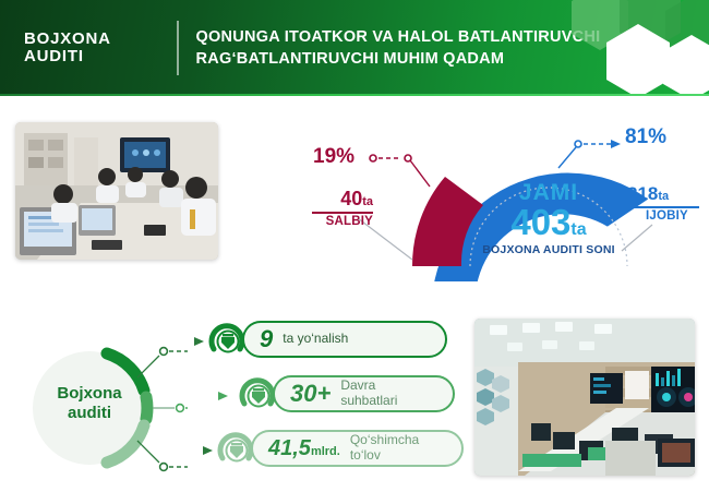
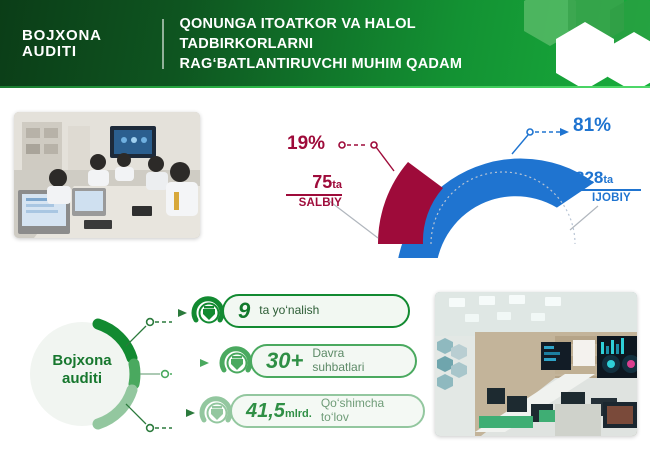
  BOJXONA AUDITI
- QONUNGA ITOATKOR VA HALOL BATLANTIRUVCHI
+ QONUNGA ITOATKOR VA HALOL TADBIRKORLARNI
  RAG‘BATLANTIRUVCHI MUHIM QADAM
- JAMI
- 403ta
- BOJXONA AUDITI SONI
  19%
  81%
- 40ta
+ 75ta
  SALBIY
- 218ta
+ 328ta
  IJOBIY
  Bojxona
  auditi
  9
  ta yo‘nalish
  30+
  Davra
  suhbatlari
  41,5mlrd.
  Qo‘shimcha
  to‘lov
